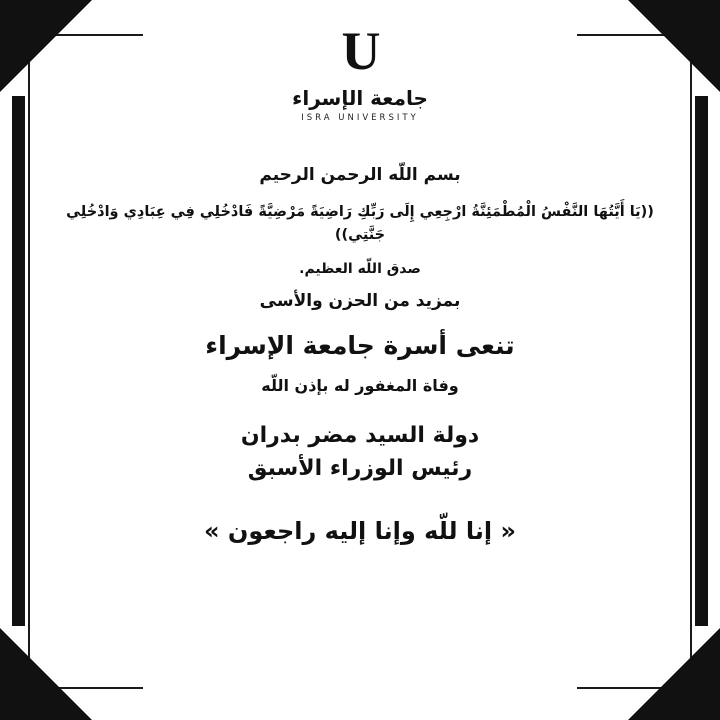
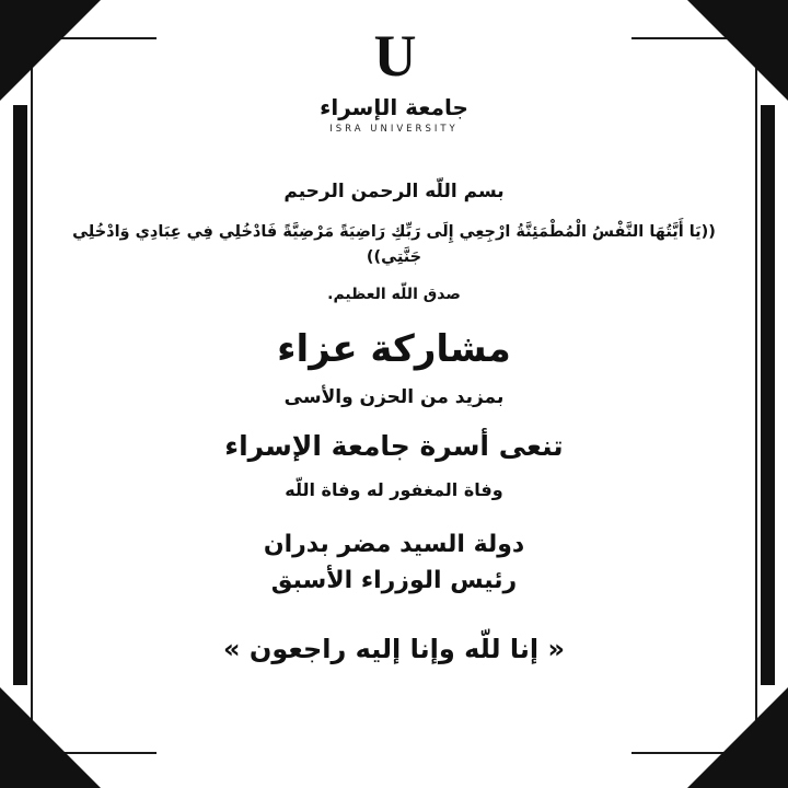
  U
  جامعة الإسراء
  ISRA UNIVERSITY
  بسم اللّه الرحمن الرحيم
  ((يَا أَيَّتُهَا النَّفْسُ الْمُطْمَئِنَّةُ ارْجِعِي إِلَى رَبِّكِ رَاضِيَةً مَرْضِيَّةً فَادْخُلِي فِي عِبَادِي وَادْخُلِي جَنَّتِي))
  صدق اللّه العظيم.
+ مشاركة عزاء
  بمزيد من الحزن والأسى
  تنعى أسرة جامعة الإسراء
- وفاة المغفور له بإذن اللّه
+ وفاة المغفور له وفاة اللّه
  دولة السيد مضر بدران
  رئيس الوزراء الأسبق
  « إنا للّه وإنا إليه راجعون »
